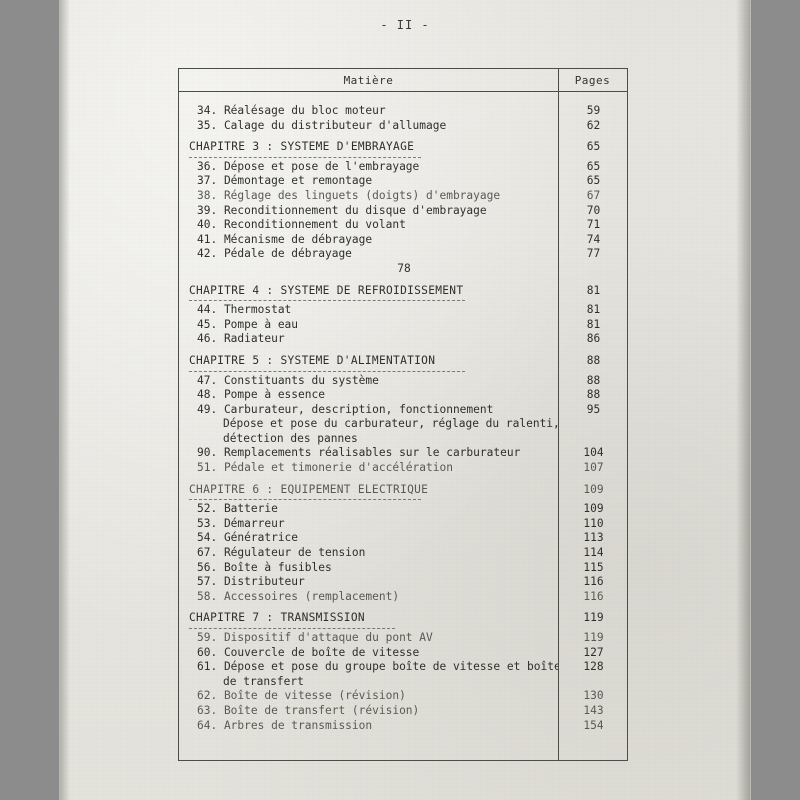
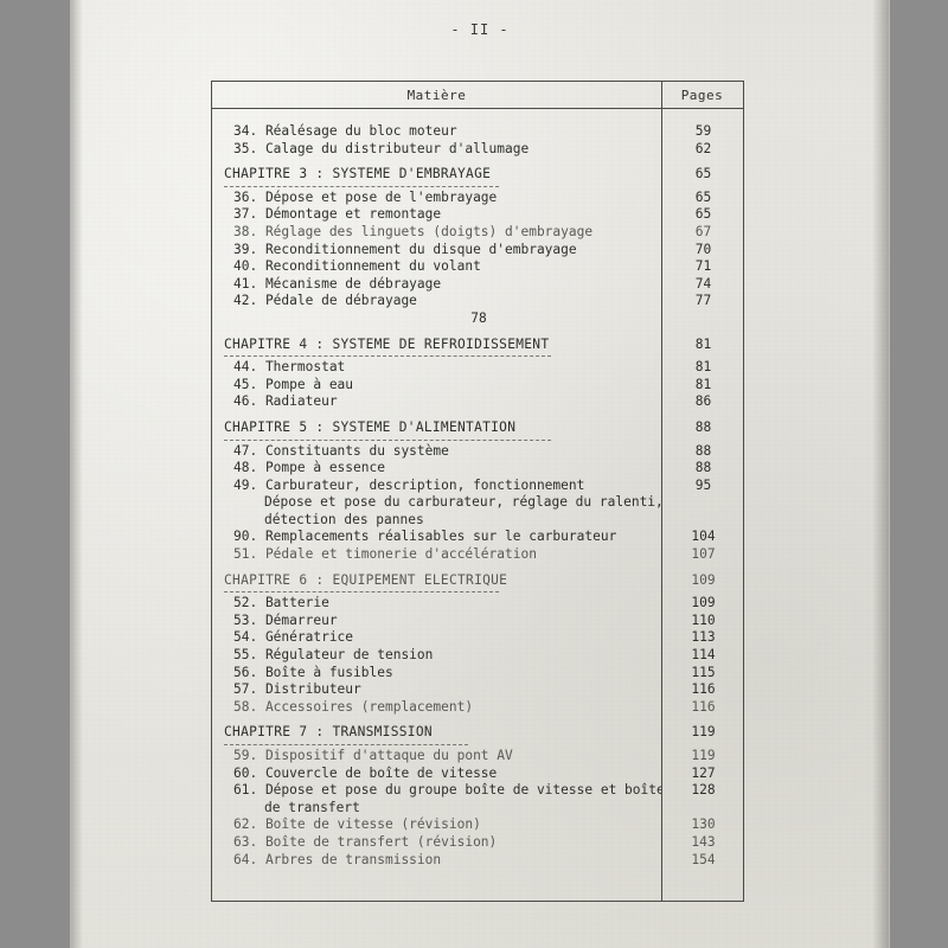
  - II -
  Matière
  Pages
  34. Réalésage du bloc moteur
  59
  35. Calage du distributeur d'allumage
  62
  CHAPITRE 3 : SYSTEME D'EMBRAYAGE
  65
  36. Dépose et pose de l'embrayage
  65
  37. Démontage et remontage
  65
  38. Réglage des linguets (doigts) d'embrayage
  67
  39. Reconditionnement du disque d'embrayage
  70
  40. Reconditionnement du volant
  71
  41. Mécanisme de débrayage
  74
  42. Pédale de débrayage
  77
  78
  CHAPITRE 4 : SYSTEME DE REFROIDISSEMENT
  81
  44. Thermostat
  81
  45. Pompe à eau
  81
  46. Radiateur
  86
  CHAPITRE 5 : SYSTEME D'ALIMENTATION
  88
  47. Constituants du système
  88
  48. Pompe à essence
  88
  49. Carburateur, description, fonctionnement
  95
  Dépose et pose du carburateur, réglage du ralenti,
  détection des pannes
  90. Remplacements réalisables sur le carburateur
  104
  51. Pédale et timonerie d'accélération
  107
  CHAPITRE 6 : EQUIPEMENT ELECTRIQUE
  109
  52. Batterie
  109
  53. Démarreur
  110
  54. Génératrice
  113
- 67. Régulateur de tension
+ 55. Régulateur de tension
  114
  56. Boîte à fusibles
  115
  57. Distributeur
  116
  58. Accessoires (remplacement)
  116
  CHAPITRE 7 : TRANSMISSION
  119
  59. Dispositif d'attaque du pont AV
  119
  60. Couvercle de boîte de vitesse
  127
  61. Dépose et pose du groupe boîte de vitesse et boîte
  128
  de transfert
  62. Boîte de vitesse (révision)
  130
  63. Boîte de transfert (révision)
  143
  64. Arbres de transmission
  154
